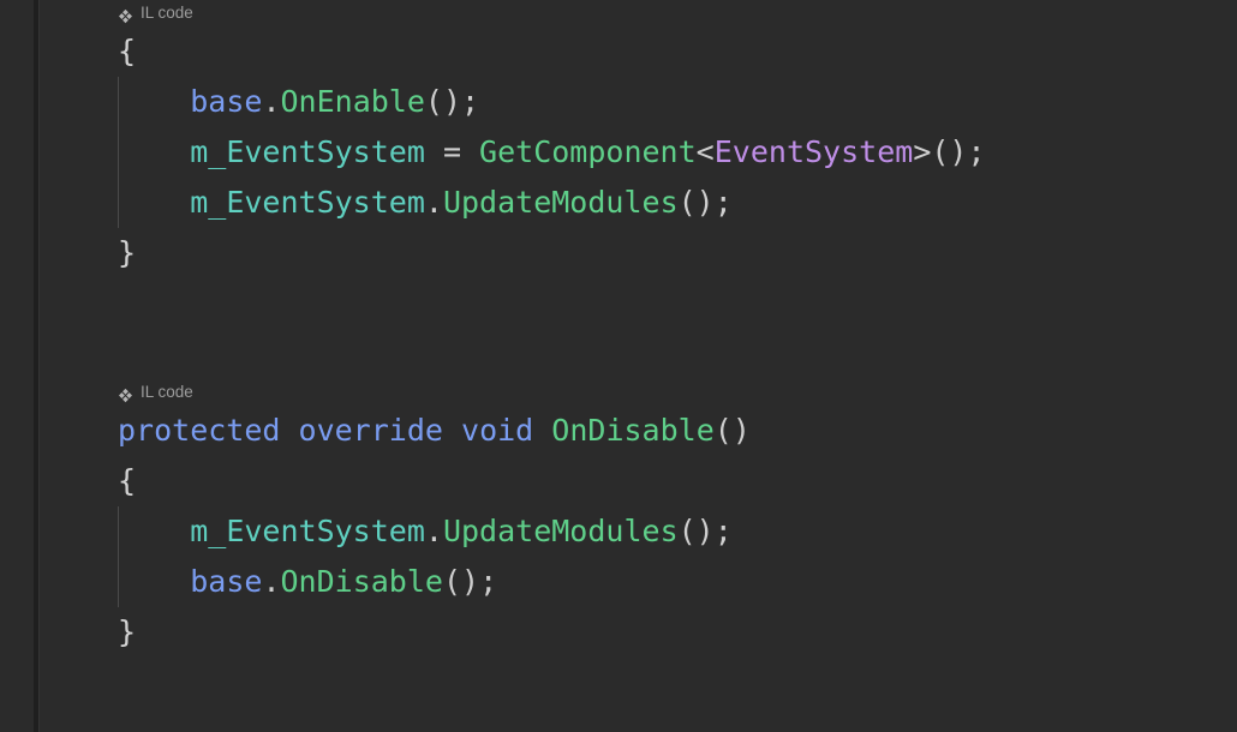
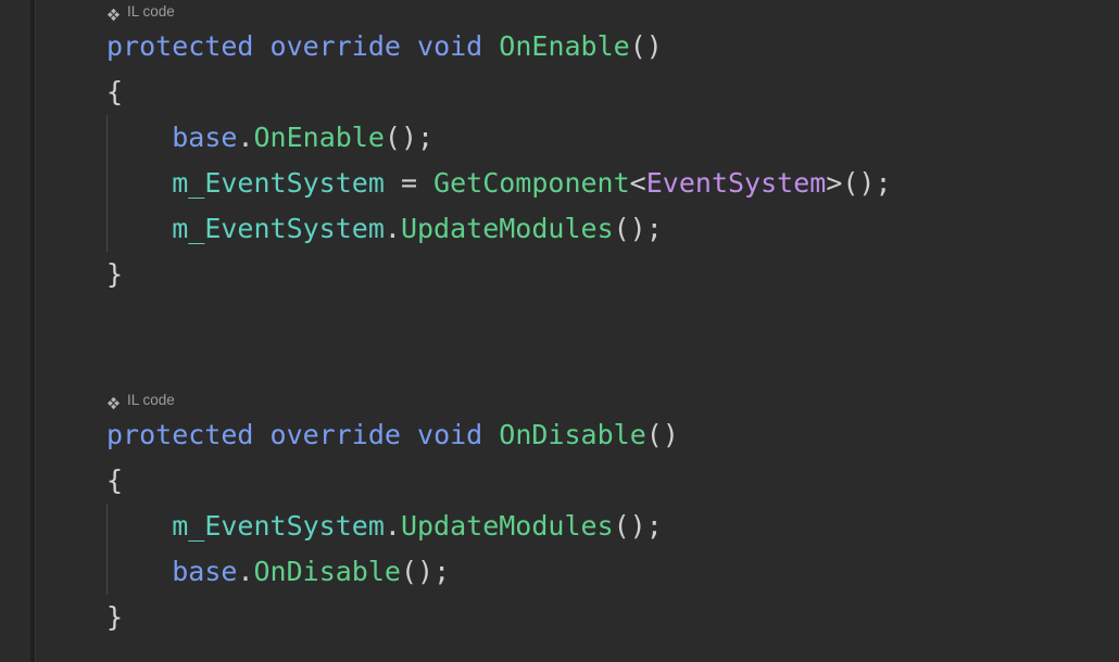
  IL code
+ protected override void OnEnable()
  {
  base.OnEnable();
  m_EventSystem = GetComponent<EventSystem>();
  m_EventSystem.UpdateModules();
  }
  IL code
  protected override void OnDisable()
  {
  m_EventSystem.UpdateModules();
  base.OnDisable();
  }
